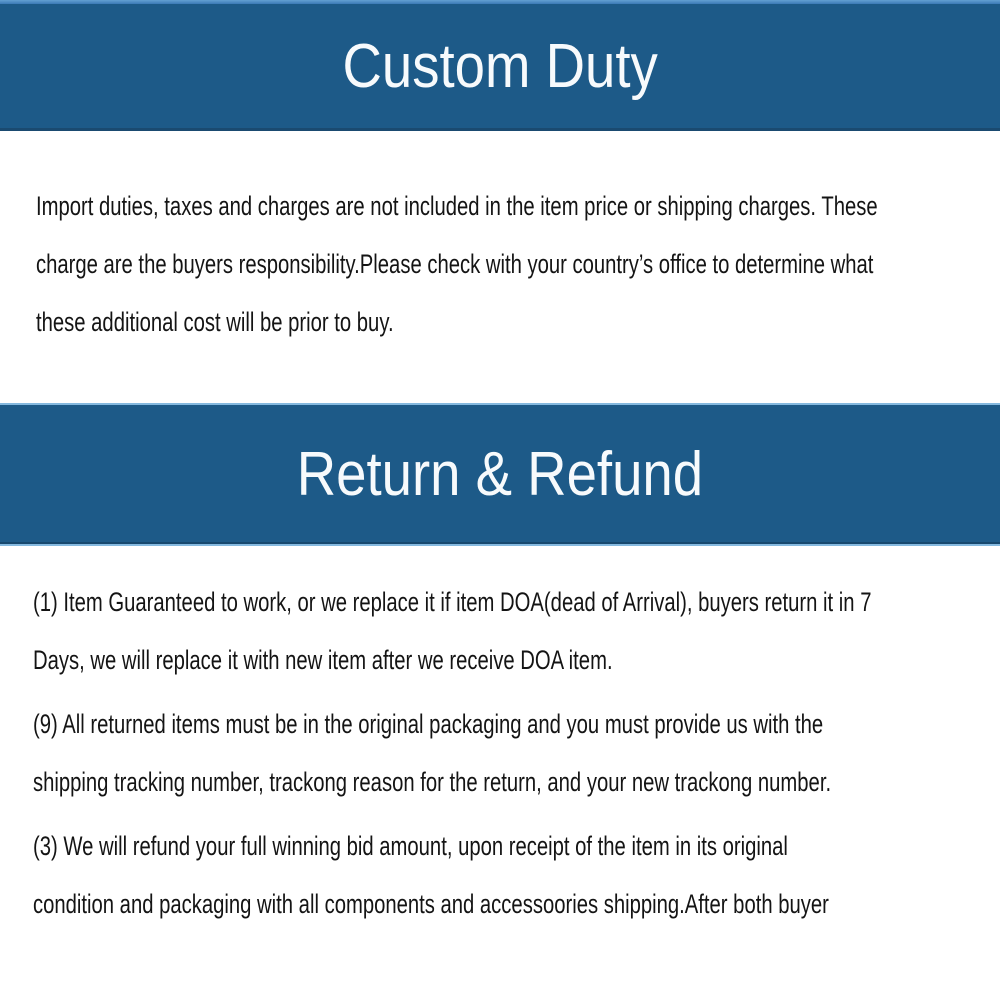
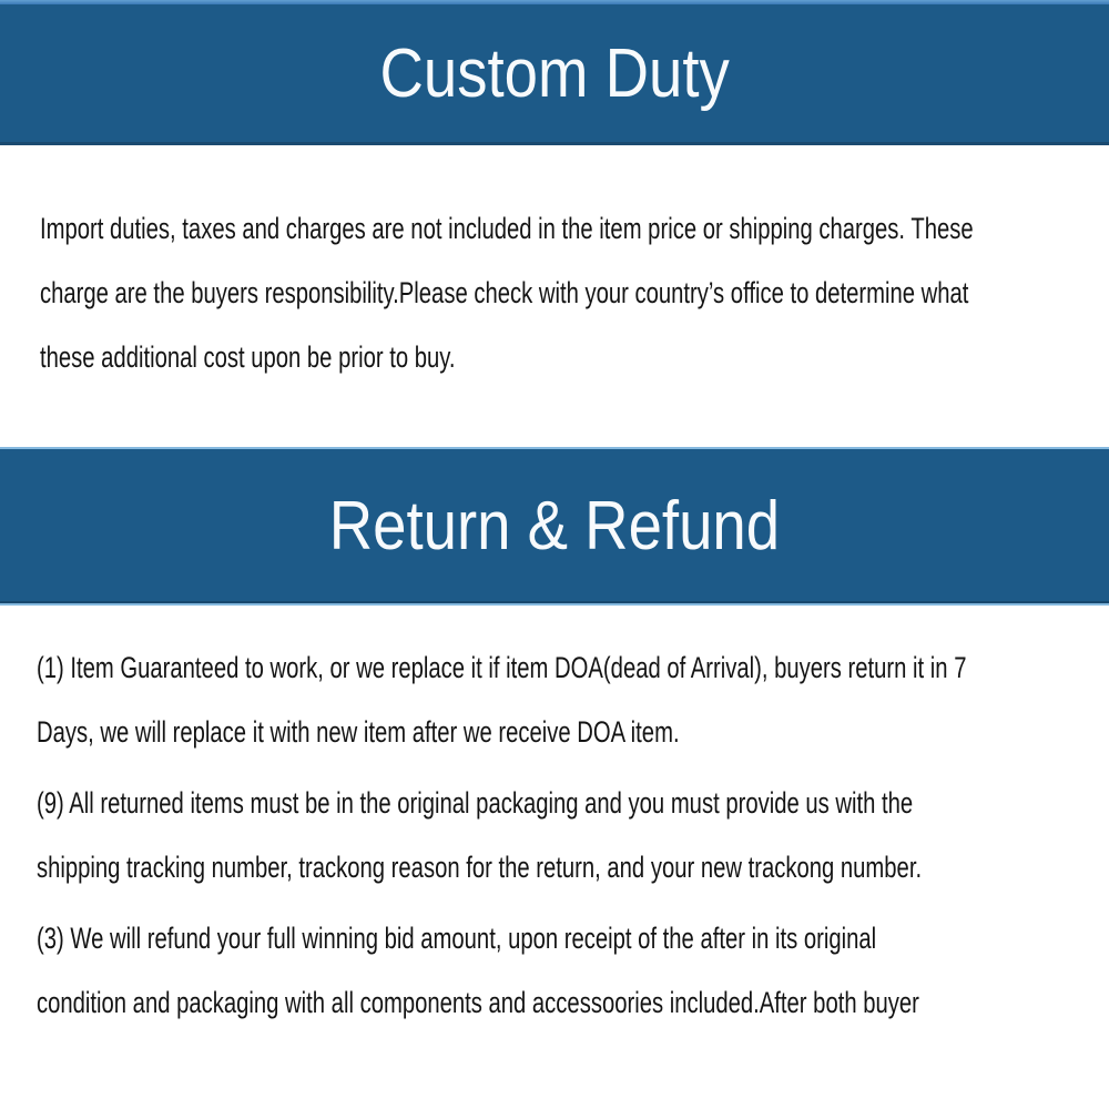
  Custom Duty
  Import duties, taxes and charges are not included in the item price or shipping charges. These
  charge are the buyers responsibility.Please check with your country’s office to determine what
- these additional cost will be prior to buy.
+ these additional cost upon be prior to buy.
  Return & Refund
  (1) Item Guaranteed to work, or we replace it if item DOA(dead of Arrival), buyers return it in 7
  Days, we will replace it with new item after we receive DOA item.
  (9) All returned items must be in the original packaging and you must provide us with the
  shipping tracking number, trackong reason for the return, and your new trackong number.
- (3) We will refund your full winning bid amount, upon receipt of the item in its original
+ (3) We will refund your full winning bid amount, upon receipt of the after in its original
- condition and packaging with all components and accessoories shipping.After both buyer
+ condition and packaging with all components and accessoories included.After both buyer
